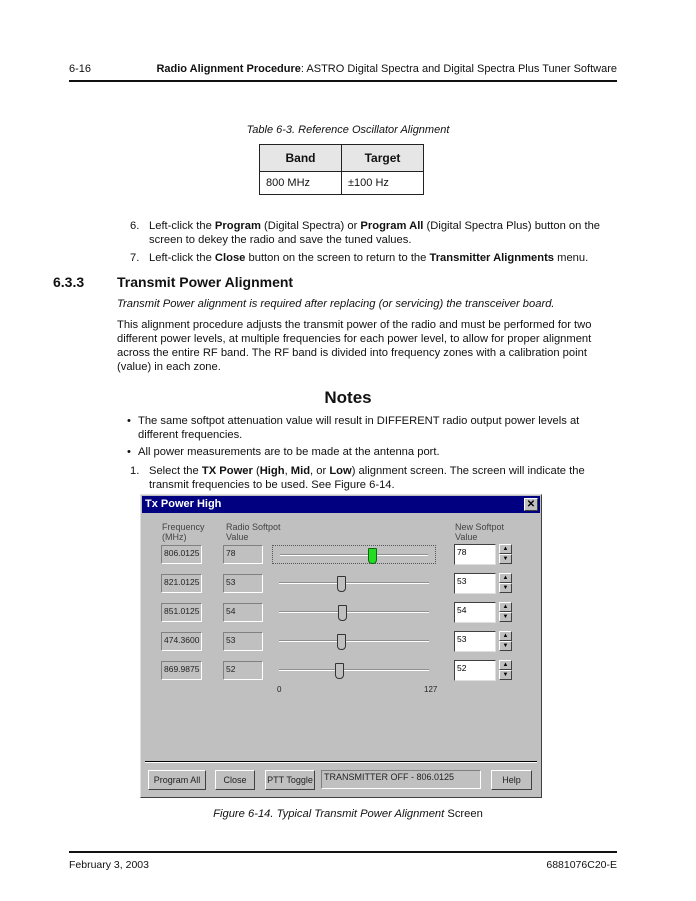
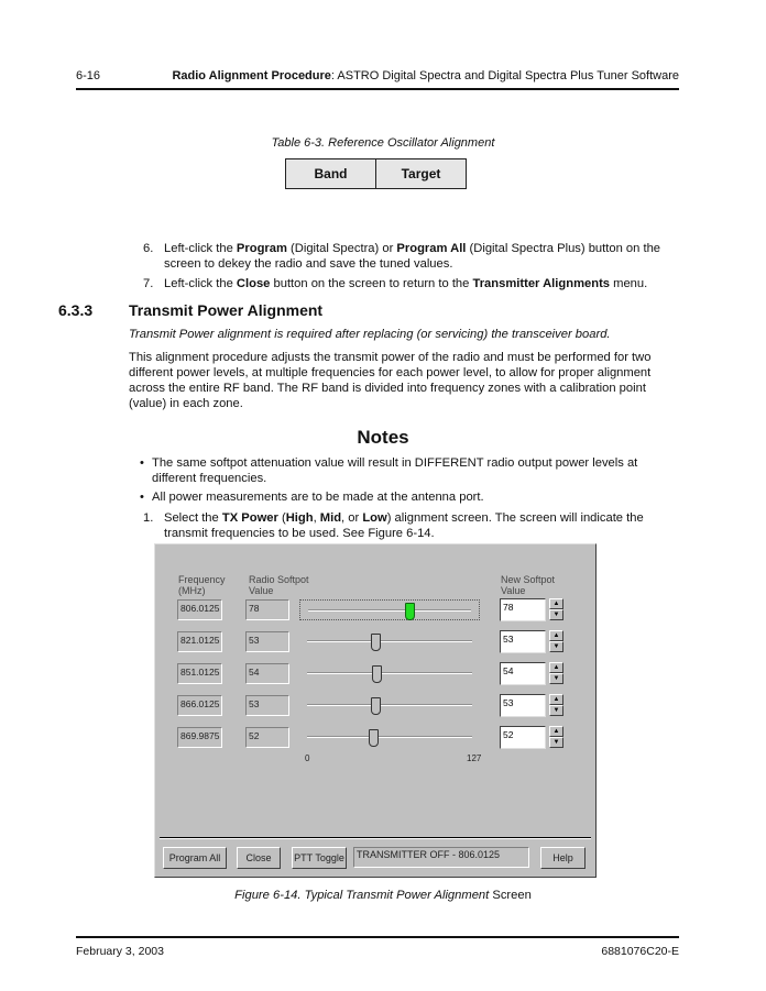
  6-16
  Radio Alignment Procedure: ASTRO Digital Spectra and Digital Spectra Plus Tuner Software
  Table 6-3. Reference Oscillator Alignment
  Band	Target
- 800 MHz	±100 Hz
  6.
  Left-click the Program (Digital Spectra) or Program All (Digital Spectra Plus) button on the screen to dekey the radio and save the tuned values.
  7.
  Left-click the Close button on the screen to return to the Transmitter Alignments menu.
  6.3.3
  Transmit Power Alignment
  Transmit Power alignment is required after replacing (or servicing) the transceiver board.
  This alignment procedure adjusts the transmit power of the radio and must be performed for two different power levels, at multiple frequencies for each power level, to allow for proper alignment across the entire RF band. The RF band is divided into frequency zones with a calibration point (value) in each zone.
  Notes
  •
  The same softpot attenuation value will result in DIFFERENT radio output power levels at different frequencies.
  •
  All power measurements are to be made at the antenna port.
  1.
  Select the TX Power (High, Mid, or Low) alignment screen. The screen will indicate the transmit frequencies to be used. See Figure 6-14.
- Tx Power High
- ✕
  Frequency
  (MHz)
  Radio Softpot
  Value
  New Softpot
  Value
  806.0125
  78
  78
  821.0125
  53
  53
  851.0125
  54
  54
- 474.3600
+ 866.0125
  53
  53
  869.9875
  52
  52
  0
  127
  Program All
  Close
  PTT Toggle
  TRANSMITTER OFF - 806.0125
  Help
  Figure 6-14. Typical Transmit Power Alignment Screen
  February 3, 2003
  6881076C20-E
